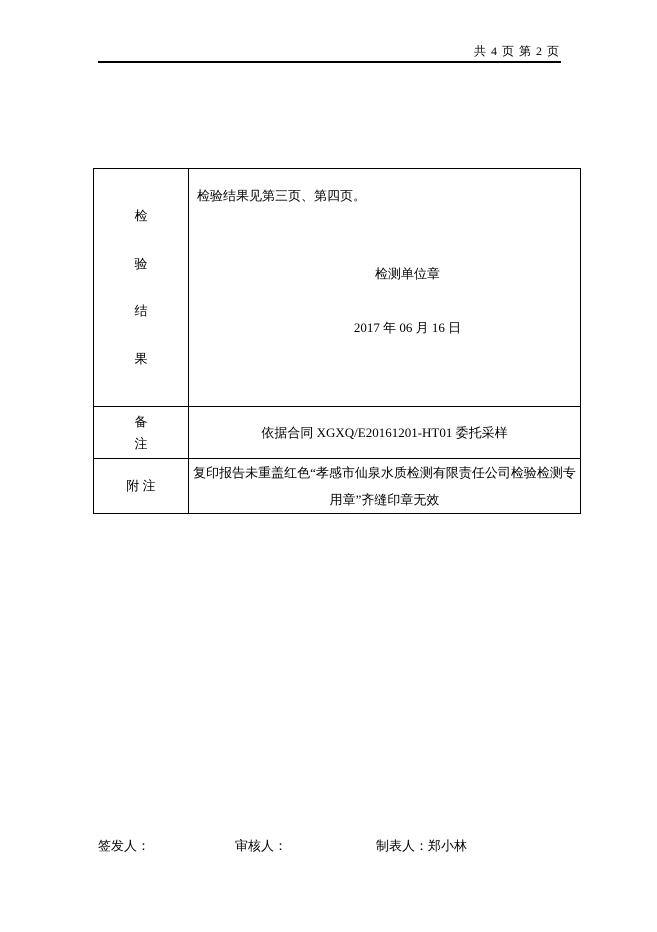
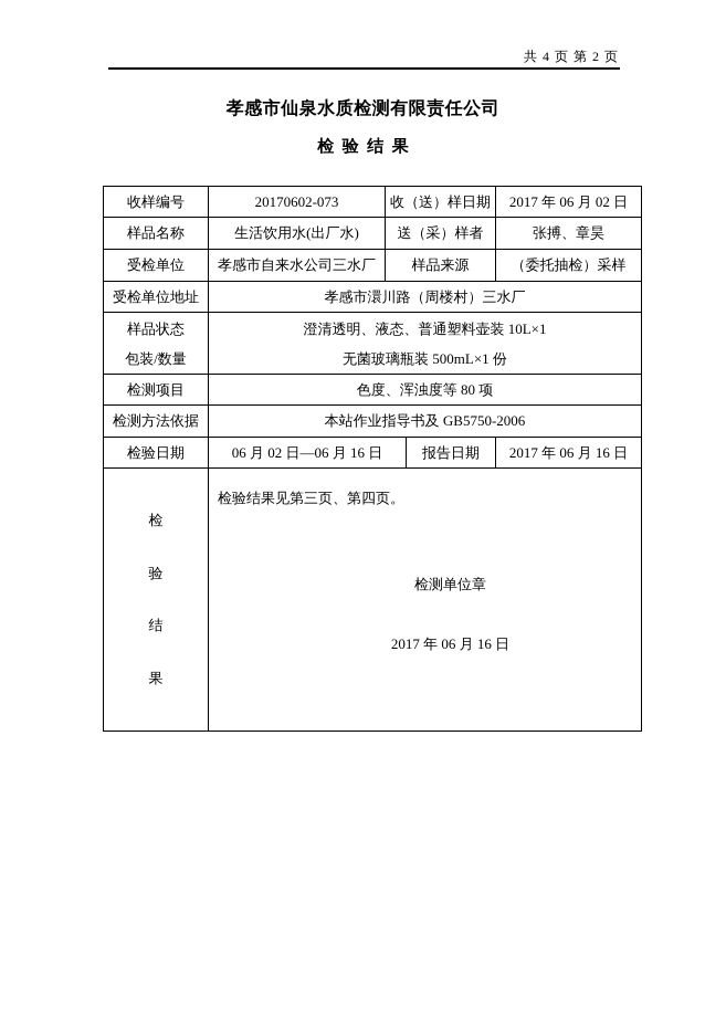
  共 4 页 第 2 页
+ 孝感市仙泉水质检测有限责任公司
+ 检 验 结 果
+ 收样编号	20170602-073	收（送）样日期	2017 年 06 月 02 日
+ 样品名称	生活饮用水(出厂水)	送（采）样者	张搏、章昊
+ 受检单位	孝感市自来水公司三水厂	样品来源	（委托抽检）采样
+ 受检单位地址	孝感市澴川路（周楼村）三水厂
+ 样品状态 包装/数量	澄清透明、液态、普通塑料壶装 10L×1 无菌玻璃瓶装 500mL×1 份
+ 检测项目	色度、浑浊度等 80 项
+ 检测方法依据	本站作业指导书及 GB5750-2006
+ 检验日期	06 月 02 日—06 月 16 日	报告日期	2017 年 06 月 16 日
  检 验 结 果	检验结果见第三页、第四页。 检测单位章 2017 年 06 月 16 日
- 备 注	依据合同 XGXQ/E20161201-HT01 委托采样
- 附 注	复印报告未重盖红色“孝感市仙泉水质检测有限责任公司检验检测专用章”齐缝印章无效
- 签发人：
- 审核人：
- 制表人：郑小林
